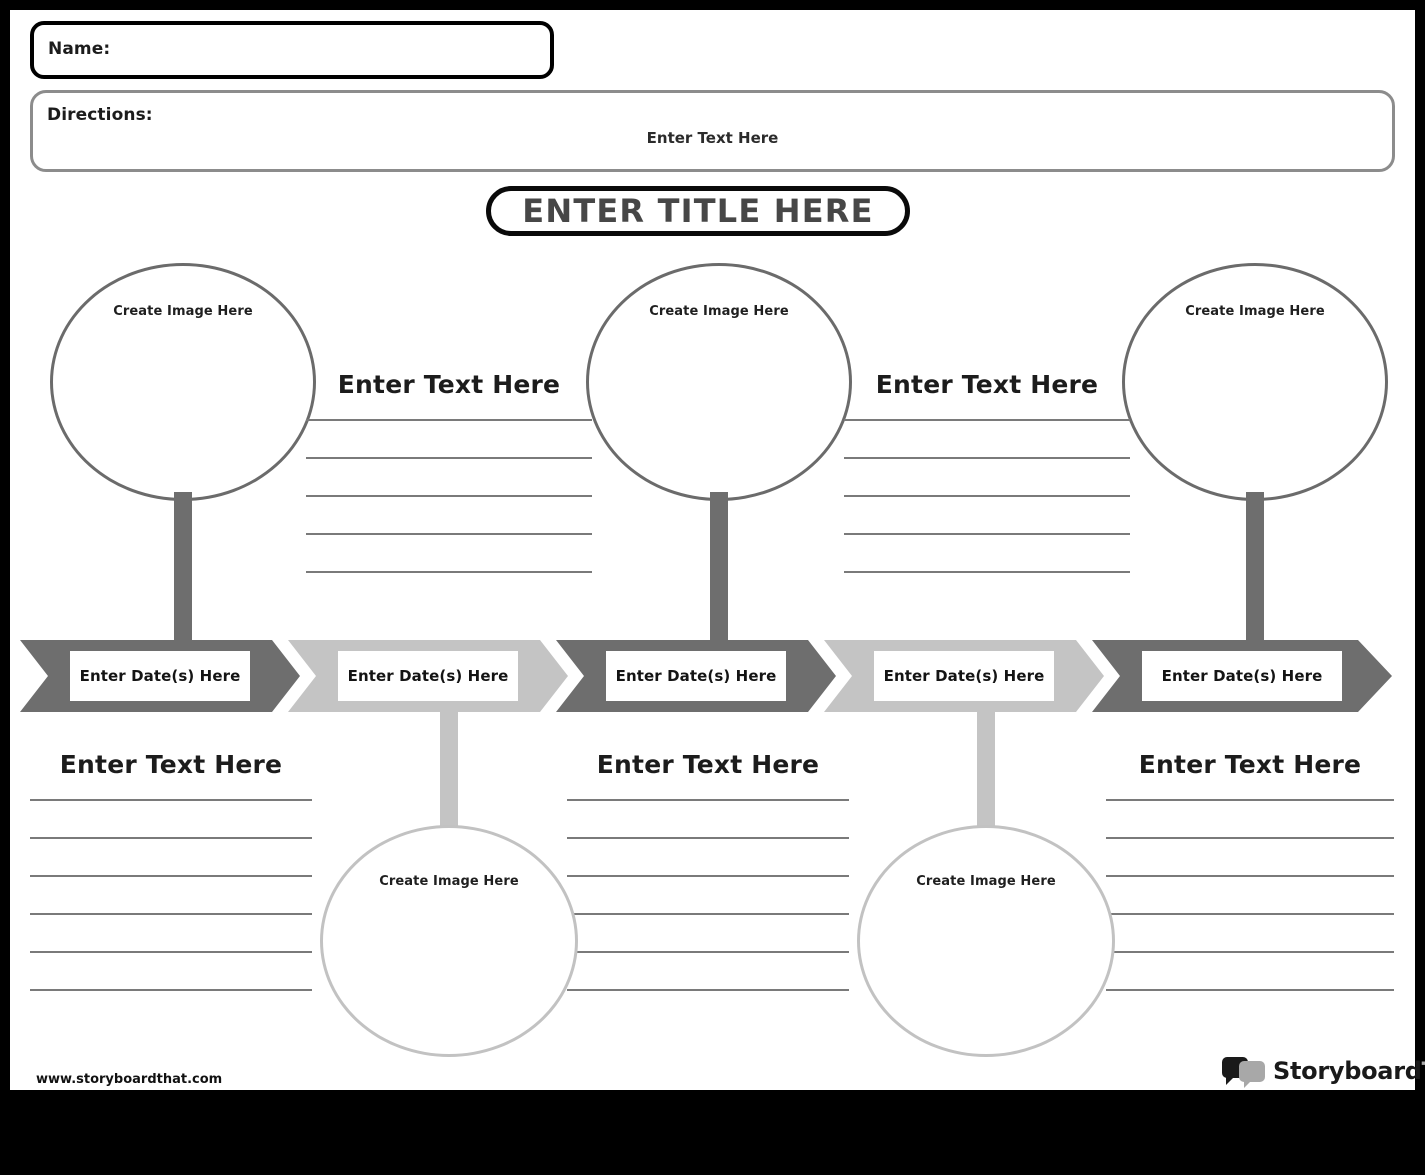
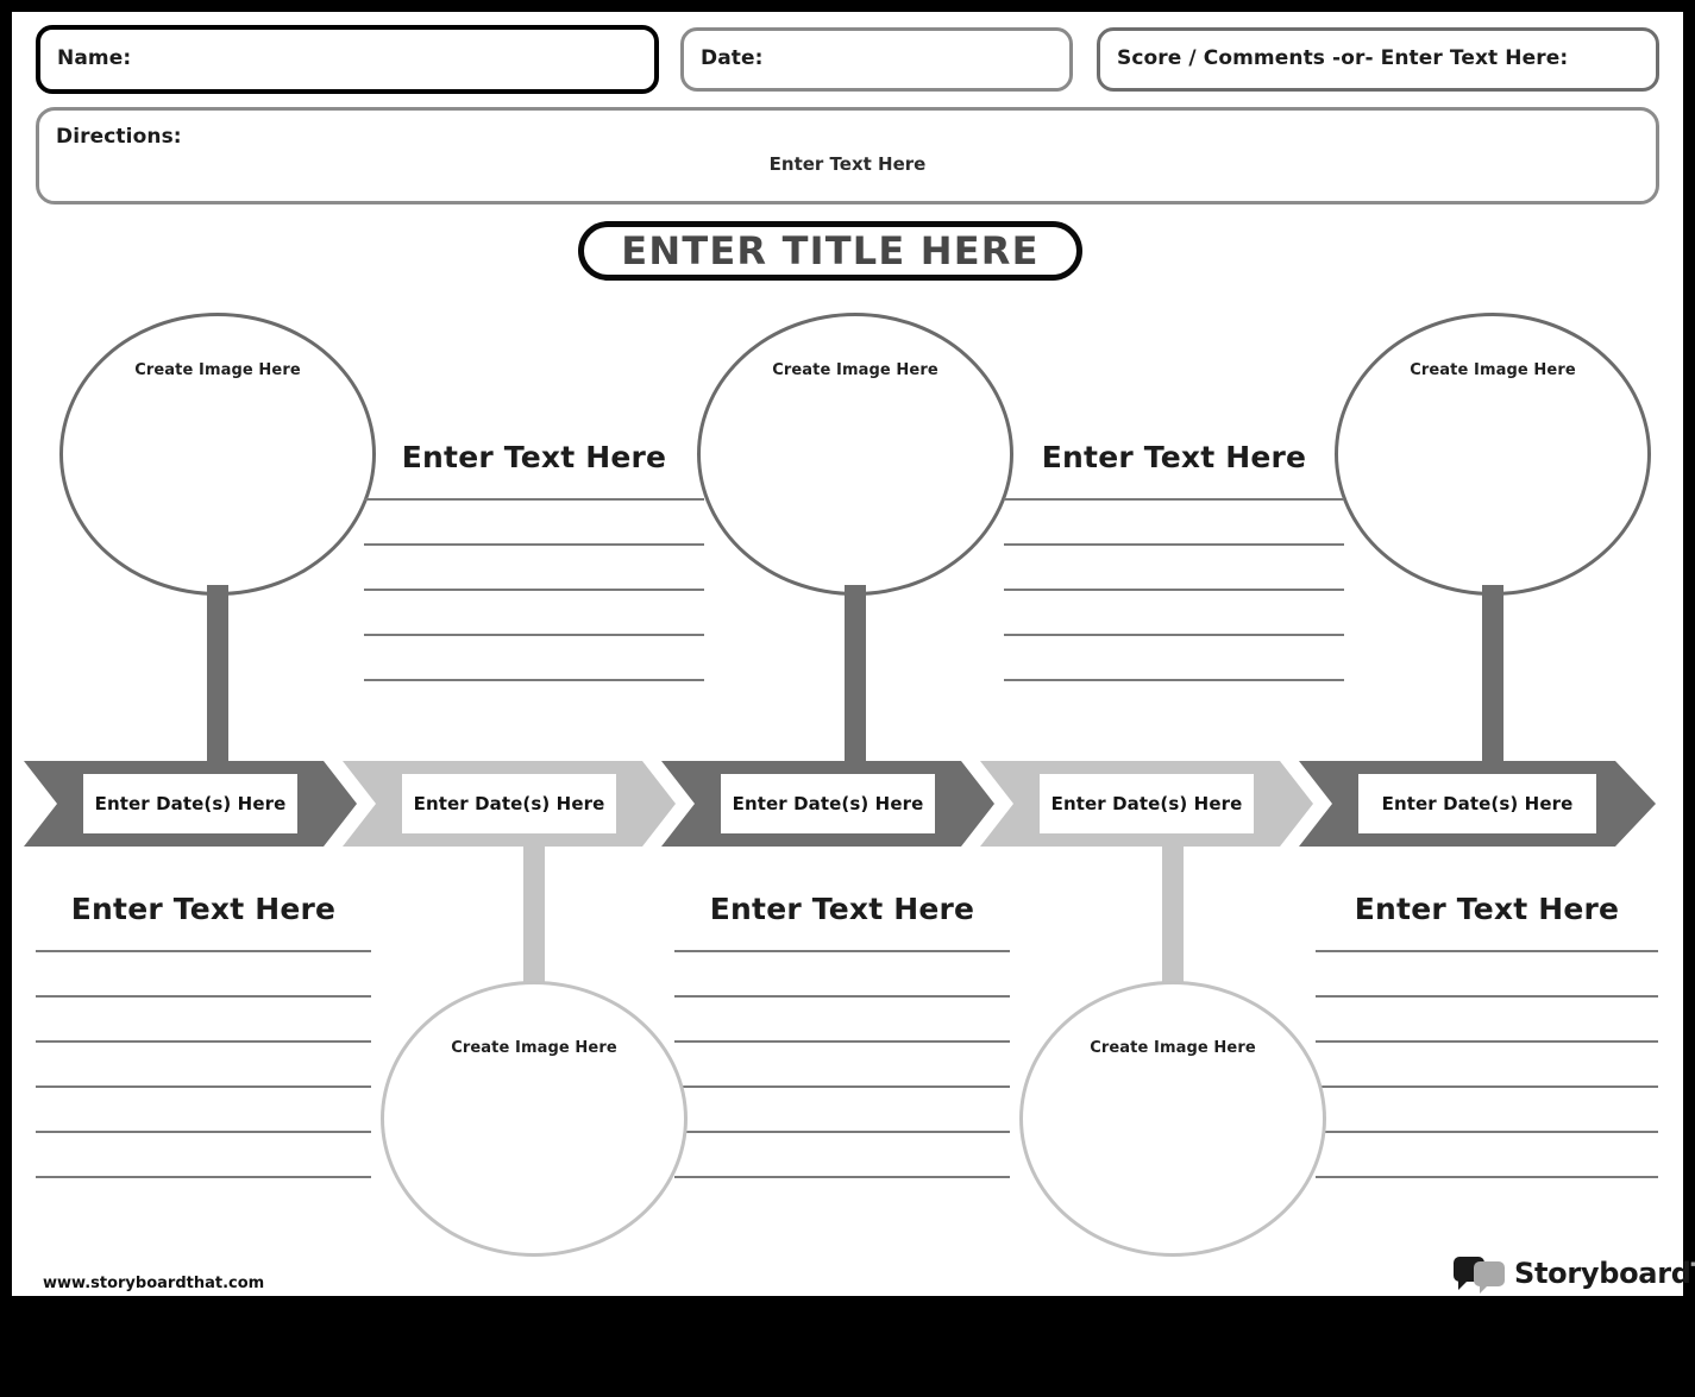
  Name:
+ Date:
+ Score / Comments -or- Enter Text Here:
  Directions:
  Enter Text Here
  ENTER TITLE HERE
  Create Image Here
  Create Image Here
  Create Image Here
  Enter Text Here
  Enter Text Here
  Enter Date(s) Here
  Enter Date(s) Here
  Enter Date(s) Here
  Enter Date(s) Here
  Enter Date(s) Here
  Enter Text Here
  Enter Text Here
  Enter Text Here
  Create Image Here
  Create Image Here
  www.storyboardthat.com
  Storyboard
